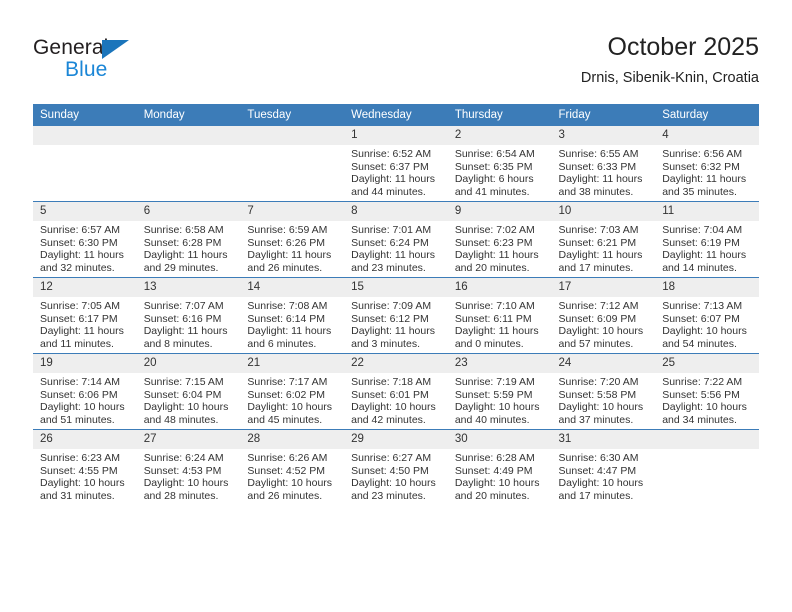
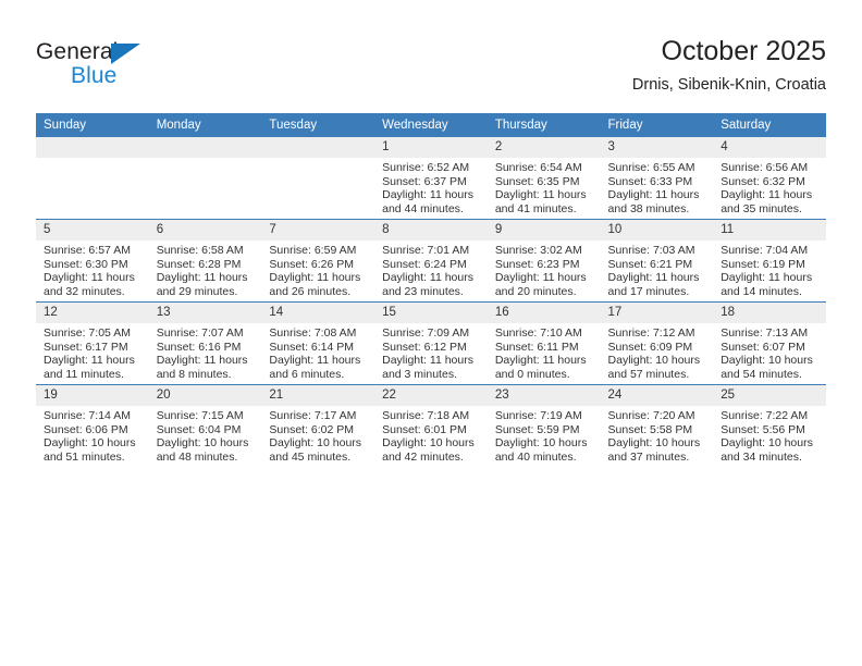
  General
  Blue
  October 2025
  Drnis, Sibenik-Knin, Croatia
  Sunday	Monday	Tuesday	Wednesday	Thursday	Friday	Saturday
- 			1Sunrise: 6:52 AMSunset: 6:37 PMDaylight: 11 hours and 44 minutes.	2Sunrise: 6:54 AMSunset: 6:35 PMDaylight: 6 hours and 41 minutes.	3Sunrise: 6:55 AMSunset: 6:33 PMDaylight: 11 hours and 38 minutes.	4Sunrise: 6:56 AMSunset: 6:32 PMDaylight: 11 hours and 35 minutes.
+ 			1Sunrise: 6:52 AMSunset: 6:37 PMDaylight: 11 hours and 44 minutes.	2Sunrise: 6:54 AMSunset: 6:35 PMDaylight: 11 hours and 41 minutes.	3Sunrise: 6:55 AMSunset: 6:33 PMDaylight: 11 hours and 38 minutes.	4Sunrise: 6:56 AMSunset: 6:32 PMDaylight: 11 hours and 35 minutes.
- 5Sunrise: 6:57 AMSunset: 6:30 PMDaylight: 11 hours and 32 minutes.	6Sunrise: 6:58 AMSunset: 6:28 PMDaylight: 11 hours and 29 minutes.	7Sunrise: 6:59 AMSunset: 6:26 PMDaylight: 11 hours and 26 minutes.	8Sunrise: 7:01 AMSunset: 6:24 PMDaylight: 11 hours and 23 minutes.	9Sunrise: 7:02 AMSunset: 6:23 PMDaylight: 11 hours and 20 minutes.	10Sunrise: 7:03 AMSunset: 6:21 PMDaylight: 11 hours and 17 minutes.	11Sunrise: 7:04 AMSunset: 6:19 PMDaylight: 11 hours and 14 minutes.
+ 5Sunrise: 6:57 AMSunset: 6:30 PMDaylight: 11 hours and 32 minutes.	6Sunrise: 6:58 AMSunset: 6:28 PMDaylight: 11 hours and 29 minutes.	7Sunrise: 6:59 AMSunset: 6:26 PMDaylight: 11 hours and 26 minutes.	8Sunrise: 7:01 AMSunset: 6:24 PMDaylight: 11 hours and 23 minutes.	9Sunrise: 3:02 AMSunset: 6:23 PMDaylight: 11 hours and 20 minutes.	10Sunrise: 7:03 AMSunset: 6:21 PMDaylight: 11 hours and 17 minutes.	11Sunrise: 7:04 AMSunset: 6:19 PMDaylight: 11 hours and 14 minutes.
  12Sunrise: 7:05 AMSunset: 6:17 PMDaylight: 11 hours and 11 minutes.	13Sunrise: 7:07 AMSunset: 6:16 PMDaylight: 11 hours and 8 minutes.	14Sunrise: 7:08 AMSunset: 6:14 PMDaylight: 11 hours and 6 minutes.	15Sunrise: 7:09 AMSunset: 6:12 PMDaylight: 11 hours and 3 minutes.	16Sunrise: 7:10 AMSunset: 6:11 PMDaylight: 11 hours and 0 minutes.	17Sunrise: 7:12 AMSunset: 6:09 PMDaylight: 10 hours and 57 minutes.	18Sunrise: 7:13 AMSunset: 6:07 PMDaylight: 10 hours and 54 minutes.
  19Sunrise: 7:14 AMSunset: 6:06 PMDaylight: 10 hours and 51 minutes.	20Sunrise: 7:15 AMSunset: 6:04 PMDaylight: 10 hours and 48 minutes.	21Sunrise: 7:17 AMSunset: 6:02 PMDaylight: 10 hours and 45 minutes.	22Sunrise: 7:18 AMSunset: 6:01 PMDaylight: 10 hours and 42 minutes.	23Sunrise: 7:19 AMSunset: 5:59 PMDaylight: 10 hours and 40 minutes.	24Sunrise: 7:20 AMSunset: 5:58 PMDaylight: 10 hours and 37 minutes.	25Sunrise: 7:22 AMSunset: 5:56 PMDaylight: 10 hours and 34 minutes.
- 26Sunrise: 6:23 AMSunset: 4:55 PMDaylight: 10 hours and 31 minutes.	27Sunrise: 6:24 AMSunset: 4:53 PMDaylight: 10 hours and 28 minutes.	28Sunrise: 6:26 AMSunset: 4:52 PMDaylight: 10 hours and 26 minutes.	29Sunrise: 6:27 AMSunset: 4:50 PMDaylight: 10 hours and 23 minutes.	30Sunrise: 6:28 AMSunset: 4:49 PMDaylight: 10 hours and 20 minutes.	31Sunrise: 6:30 AMSunset: 4:47 PMDaylight: 10 hours and 17 minutes.
